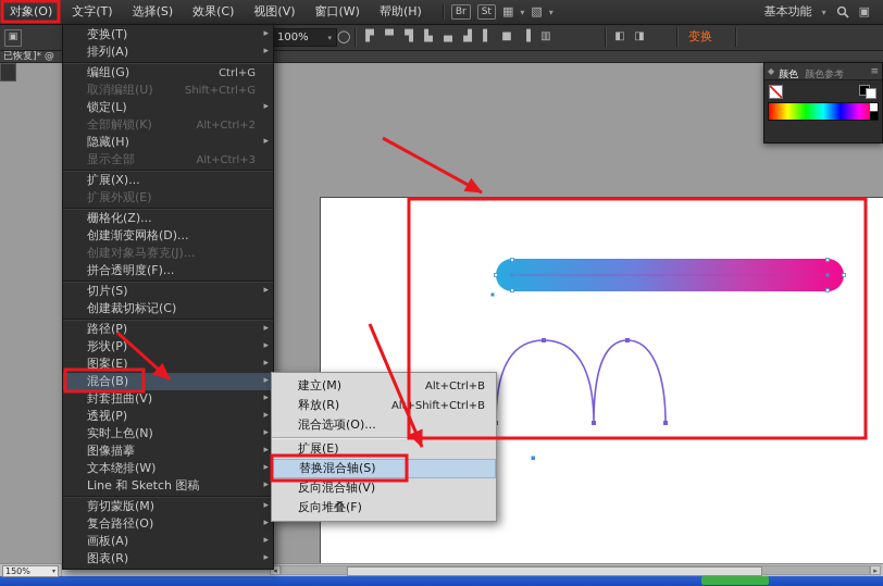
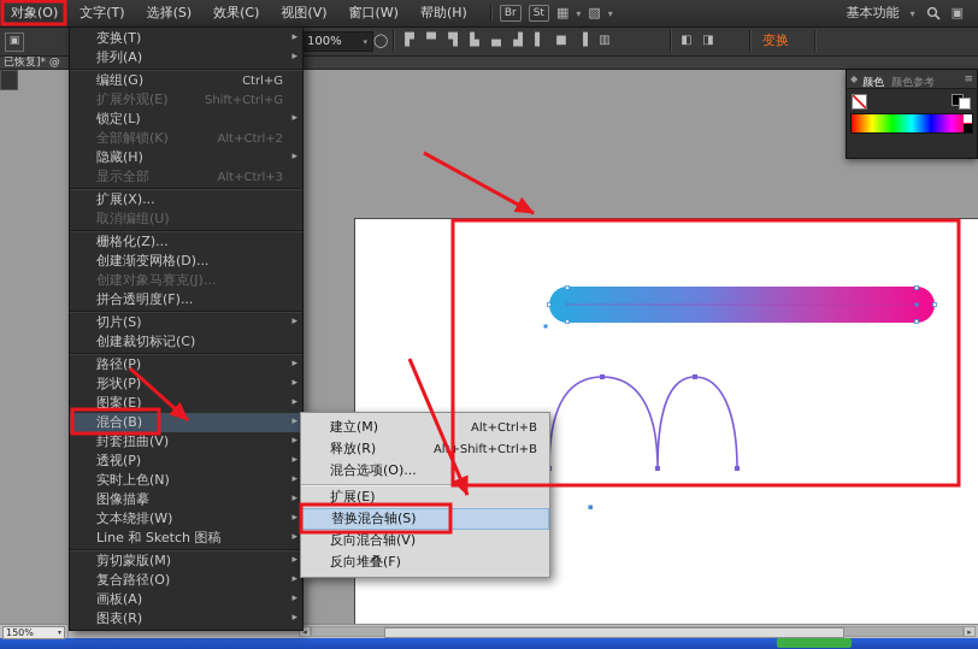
  对象(O)
  文字(T)
  选择(S)
  效果(C)
  视图(V)
  窗口(W)
  帮助(H)
  Br
  St
  ▦
  ▾
  ▧
  ▾
  基本功能
  ▾
  ▣
  ▣
  100%
  ▾
  ◯
  ▛
  ▀
  ▜
  ▙
  ▄
  ▟
  ▌
  ■
  ▐
  ▥
  ◧
  ◨
  变换
  已恢复]* @
  ◆
  颜色
  颜色参考
  ≡
  变换(T)
  ▸
  排列(A)
  ▸
  编组(G)
  Ctrl+G
- 取消编组(U)
+ 扩展外观(E)
  Shift+Ctrl+G
  锁定(L)
  ▸
  全部解锁(K)
  Alt+Ctrl+2
  隐藏(H)
  ▸
  显示全部
  Alt+Ctrl+3
  扩展(X)...
- 扩展外观(E)
+ 取消编组(U)
  栅格化(Z)...
  创建渐变网格(D)...
  创建对象马赛克(J)...
  拼合透明度(F)...
  切片(S)
  ▸
  创建裁切标记(C)
  路径(P)
  ▸
  形状(P)
  ▸
  图案(E)
  ▸
  混合(B)
  ▸
  封套扭曲(V)
  ▸
  透视(P)
  ▸
  实时上色(N)
  ▸
  图像描摹
  ▸
  文本绕排(W)
  ▸
  Line 和 Sketch 图稿
  ▸
  剪切蒙版(M)
  ▸
  复合路径(O)
  ▸
  画板(A)
  ▸
  图表(R)
  ▸
  建立(M)
  Alt+Ctrl+B
  释放(R)
  Al+Shift+Ctrl+B
  混合选项(O)...
  扩展(E)
  替换混合轴(S)
  反向混合轴(V)
  反向堆叠(F)
  150%
  ◂
  ▸
